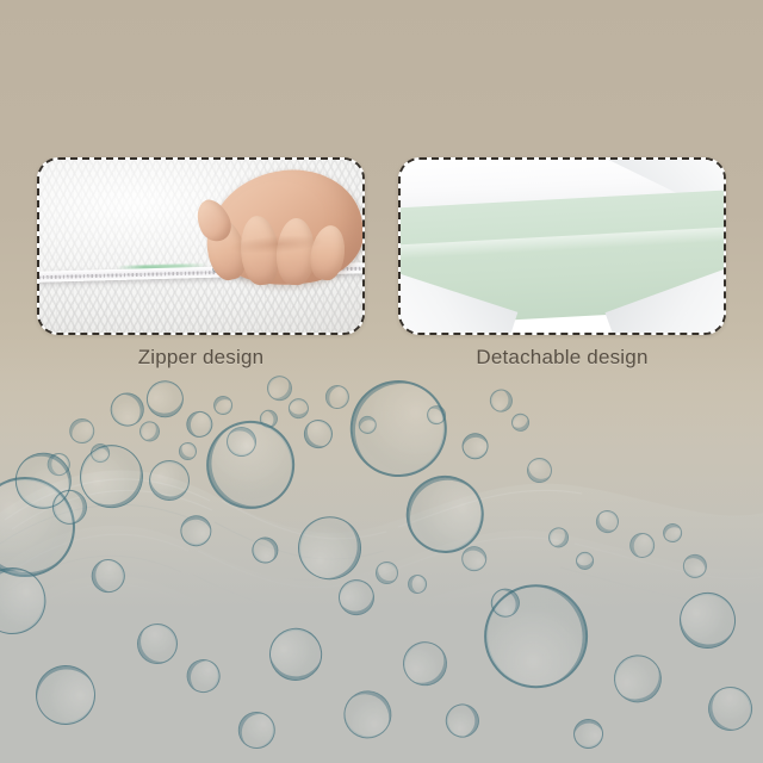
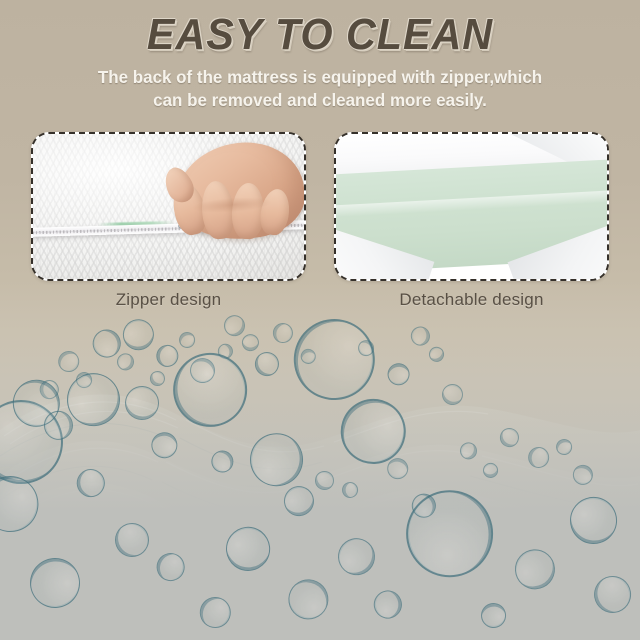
+ EASY TO CLEAN
+ The back of the mattress is equipped with zipper,which
+ can be removed and cleaned more easily.
